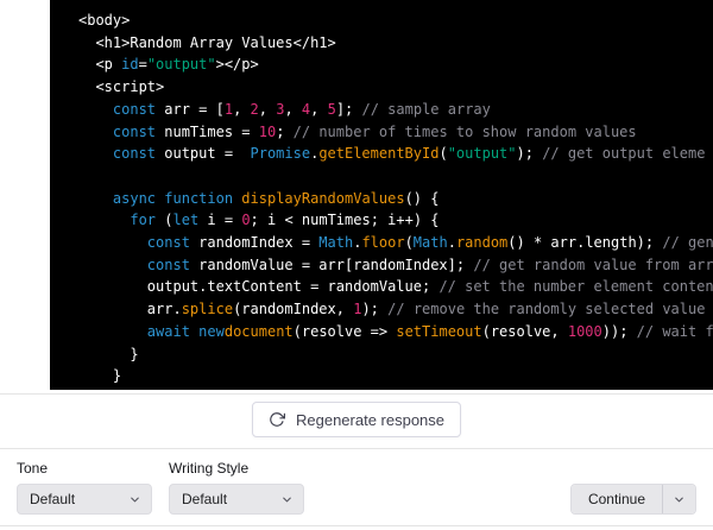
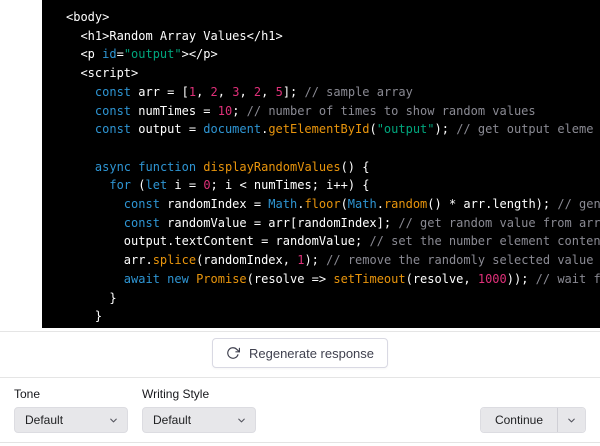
  <body>
  <h1>Random Array Values</h1>
  <p id="output"></p>
  <script>
- const arr = [1, 2, 3, 4, 5]; // sample array
+ const arr = [1, 2, 3, 2, 5]; // sample array
  const numTimes = 10; // number of times to show random values
- const output = Promise.getElementById("output"); // get output eleme
+ const output = document.getElementById("output"); // get output eleme
  async function displayRandomValues() {
  for (let i = 0; i < numTimes; i++) {
  const randomIndex = Math.floor(Math.random() * arr.length); // gen
  const randomValue = arr[randomIndex]; // get random value from arr
  output.textContent = randomValue; // set the number element conten
  arr.splice(randomIndex, 1); // remove the randomly selected value
- await newdocument(resolve => setTimeout(resolve, 1000)); // wait f
+ await new Promise(resolve => setTimeout(resolve, 1000)); // wait f
  }
  }
  Regenerate response
  Tone
  Default
  Writing Style
  Default
  Continue
